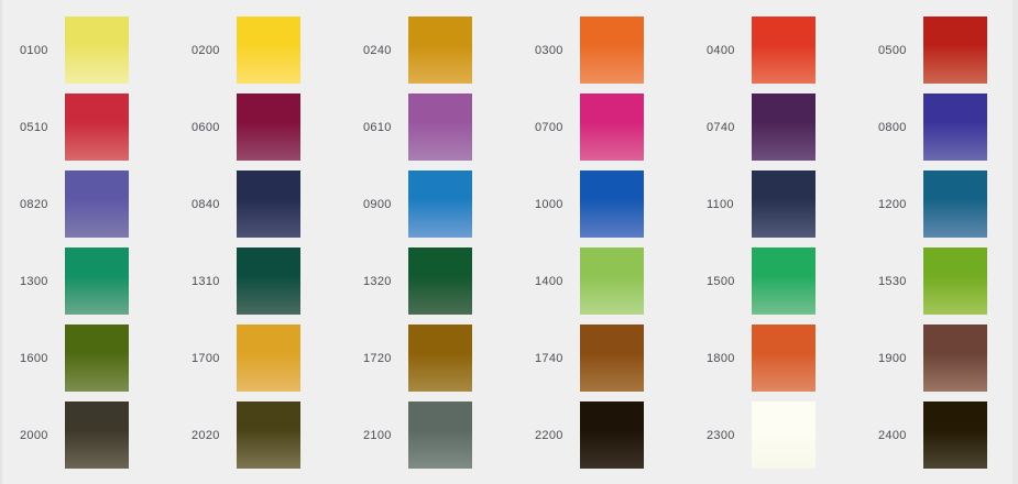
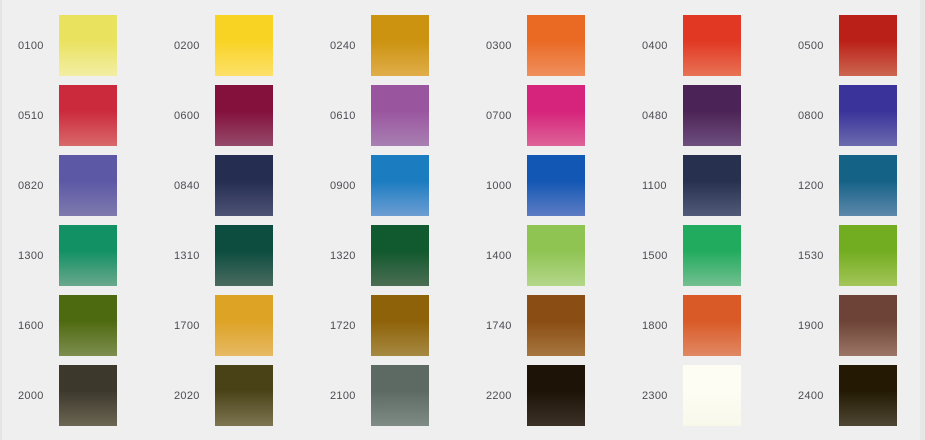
  0100
  0200
  0240
  0300
  0400
  0500
  0510
  0600
  0610
  0700
- 0740
+ 0480
  0800
  0820
  0840
  0900
  1000
  1100
  1200
  1300
  1310
  1320
  1400
  1500
  1530
  1600
  1700
  1720
  1740
  1800
  1900
  2000
  2020
  2100
  2200
  2300
  2400
